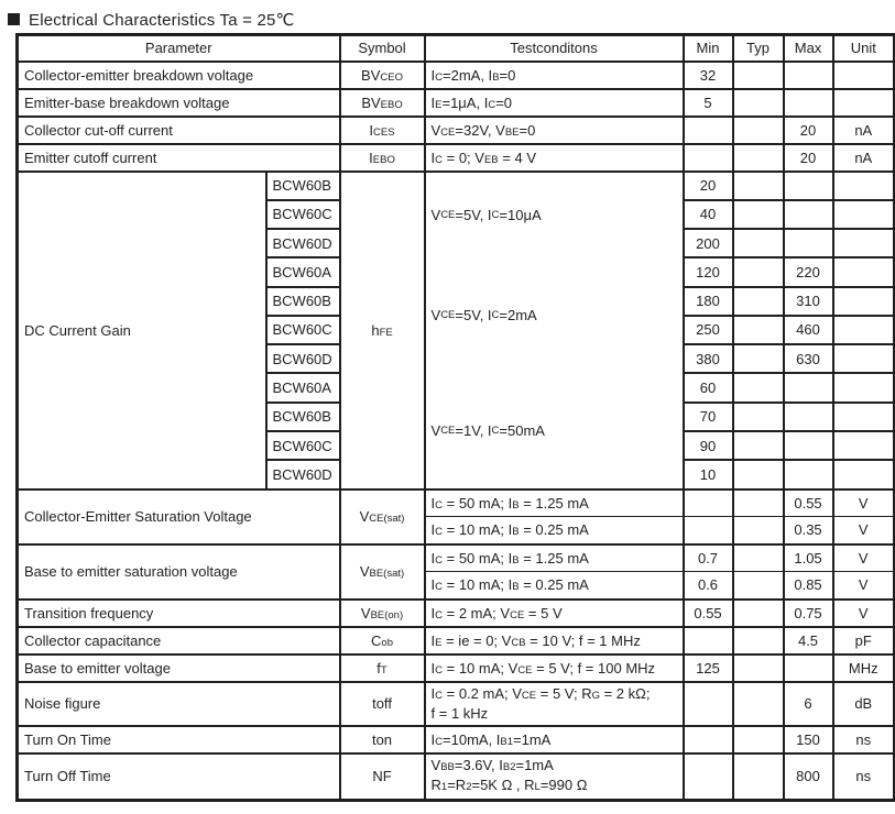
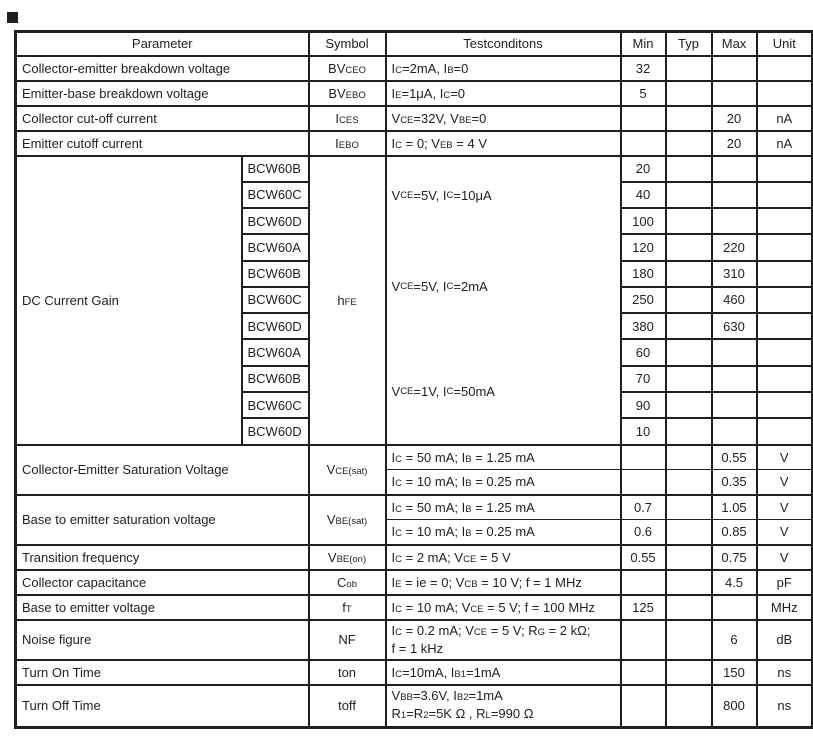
- Electrical Characteristics Ta = 25℃
  Parameter	Symbol	Testconditons	Min	Typ	Max	Unit
  Collector-emitter breakdown voltage	BVCEO	IC=2mA, IB=0	32
  Emitter-base breakdown voltage	BVEBO	IE=1μA, IC=0	5
  Collector cut-off current	ICES	VCE=32V, VBE=0			20	nA
  Emitter cutoff current	IEBO	IC = 0; VEB = 4 V			20	nA
  DC Current Gain	BCW60B	hFE	VCE=5V, IC=10μA VCE=5V, IC=2mA VCE=1V, IC=50mA	20
  BCW60C	40
- BCW60D	200
+ BCW60D	100
  BCW60A	120		220
  BCW60B	180		310
  BCW60C	250		460
  BCW60D	380		630
  BCW60A	60
  BCW60B	70
  BCW60C	90
  BCW60D	10
  Collector-Emitter Saturation Voltage	VCE(sat)	IC = 50 mA; IB = 1.25 mA			0.55	V
  IC = 10 mA; IB = 0.25 mA			0.35	V
  Base to emitter saturation voltage	VBE(sat)	IC = 50 mA; IB = 1.25 mA	0.7		1.05	V
  IC = 10 mA; IB = 0.25 mA	0.6		0.85	V
  Transition frequency	VBE(on)	IC = 2 mA; VCE = 5 V	0.55		0.75	V
  Collector capacitance	Cob	IE = ie = 0; VCB = 10 V; f = 1 MHz			4.5	pF
  Base to emitter voltage	fT	IC = 10 mA; VCE = 5 V; f = 100 MHz	125			MHz
- Noise figure	toff	IC = 0.2 mA; VCE = 5 V; RG = 2 kΩ;f = 1 kHz			6	dB
+ Noise figure	NF	IC = 0.2 mA; VCE = 5 V; RG = 2 kΩ;f = 1 kHz			6	dB
  Turn On Time	ton	IC=10mA, IB1=1mA			150	ns
- Turn Off Time	NF	VBB=3.6V, IB2=1mAR1=R2=5K Ω , RL=990 Ω			800	ns
+ Turn Off Time	toff	VBB=3.6V, IB2=1mAR1=R2=5K Ω , RL=990 Ω			800	ns
